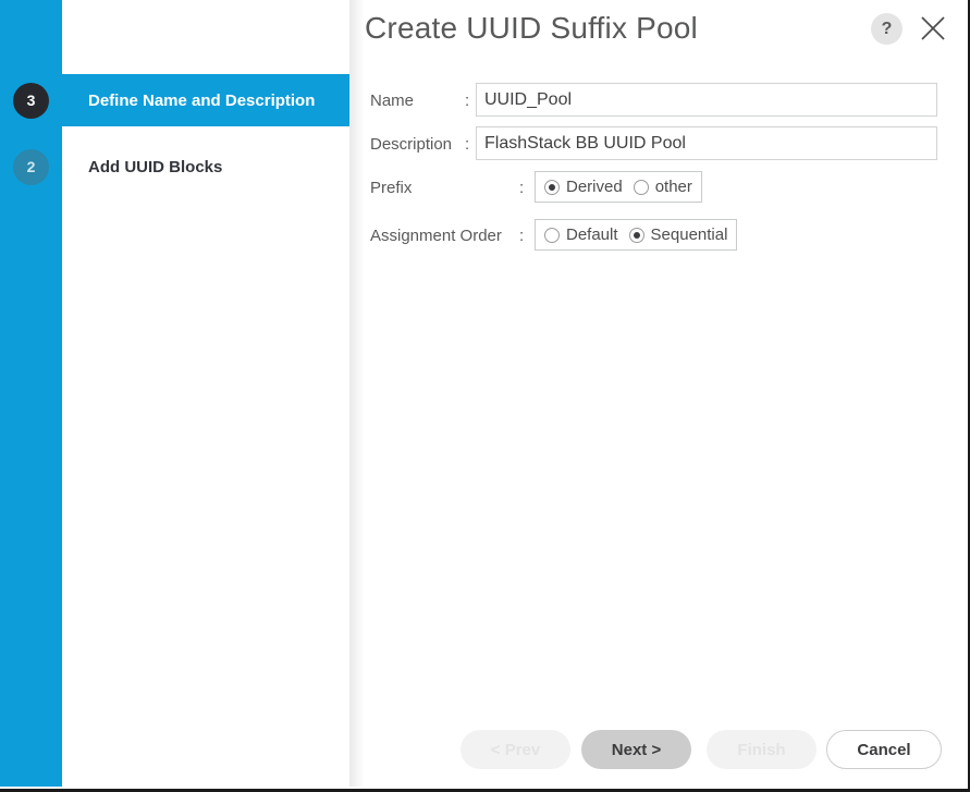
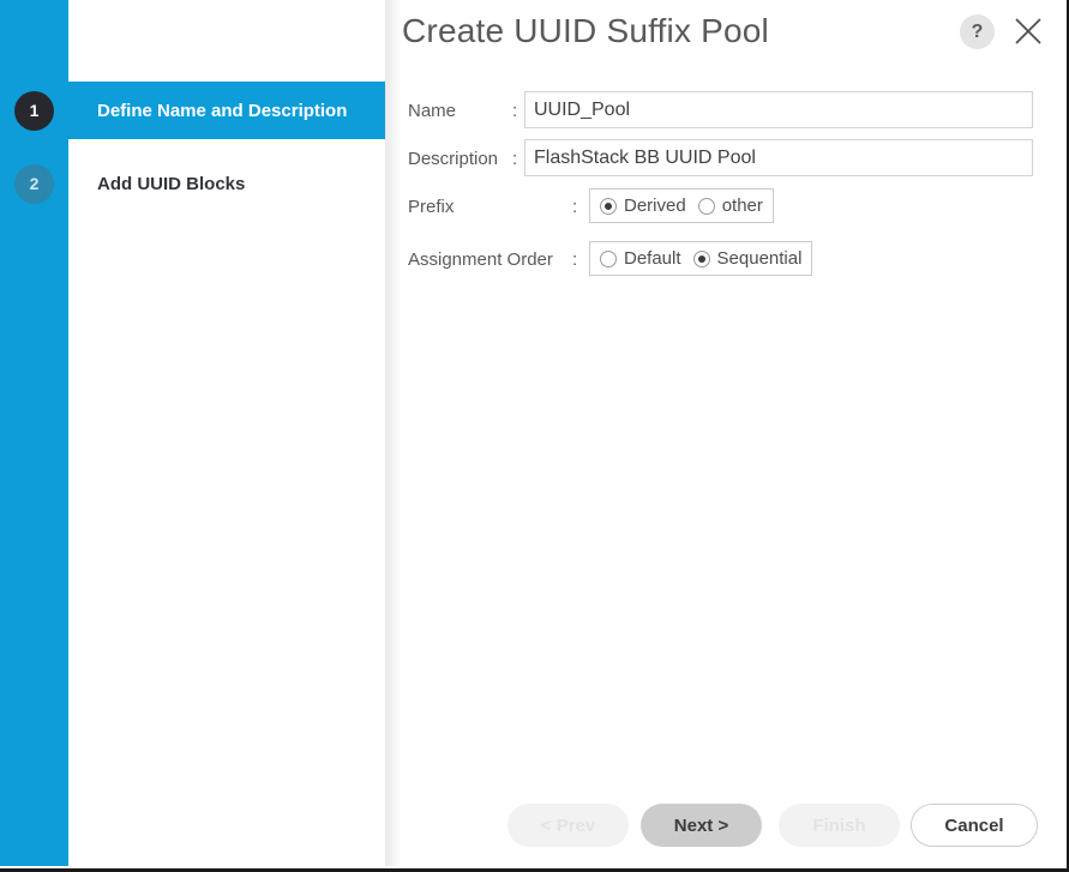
- 3
+ 1
  Define Name and Description
  2
  Add UUID Blocks
  Create UUID Suffix Pool
  ?
  Name
  :
  UUID_Pool
  Description
  :
  FlashStack BB UUID Pool
  Prefix
  :
  Derived
  other
  Assignment Order
  :
  Default
  Sequential
  Next >
  Cancel
